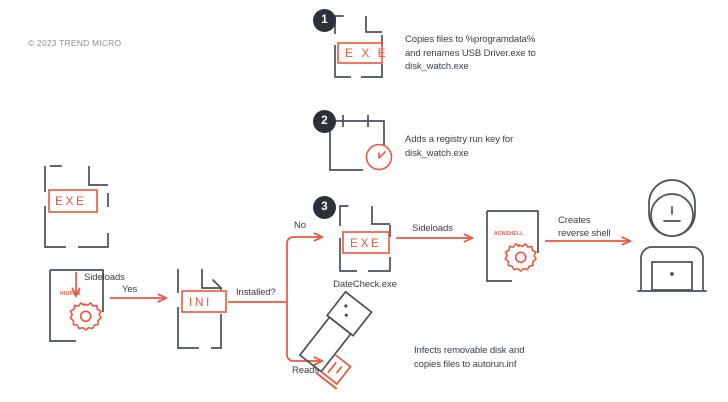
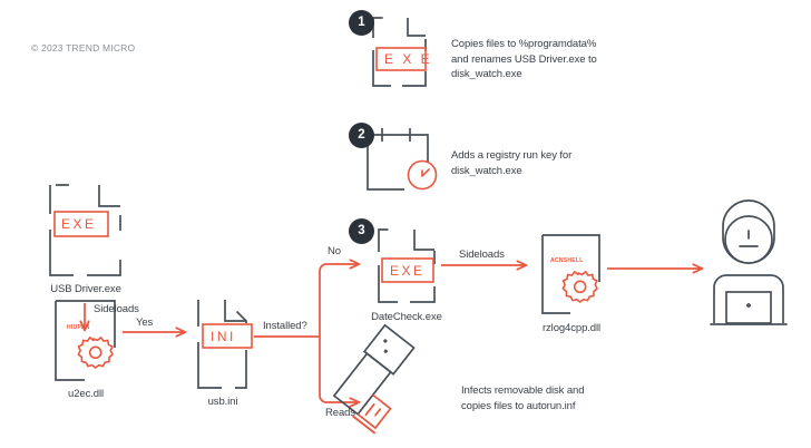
  © 2023 TREND MICRO
  EXE
  INI
  EXE
  E X E
+ USB Driver.exe
+ u2ec.dll
+ usb.ini
  DateCheck.exe
+ rzlog4cpp.dll
  Sideloads
  Yes
  Installed?
  No
  Reads
  Sideloads
- Creates
- reverse shell
  1
  2
  3
  Copies files to %programdata%
  and renames USB Driver.exe to
  disk_watch.exe
  Adds a registry run key for
  disk_watch.exe
  Infects removable disk and
  copies files to autorun.inf
